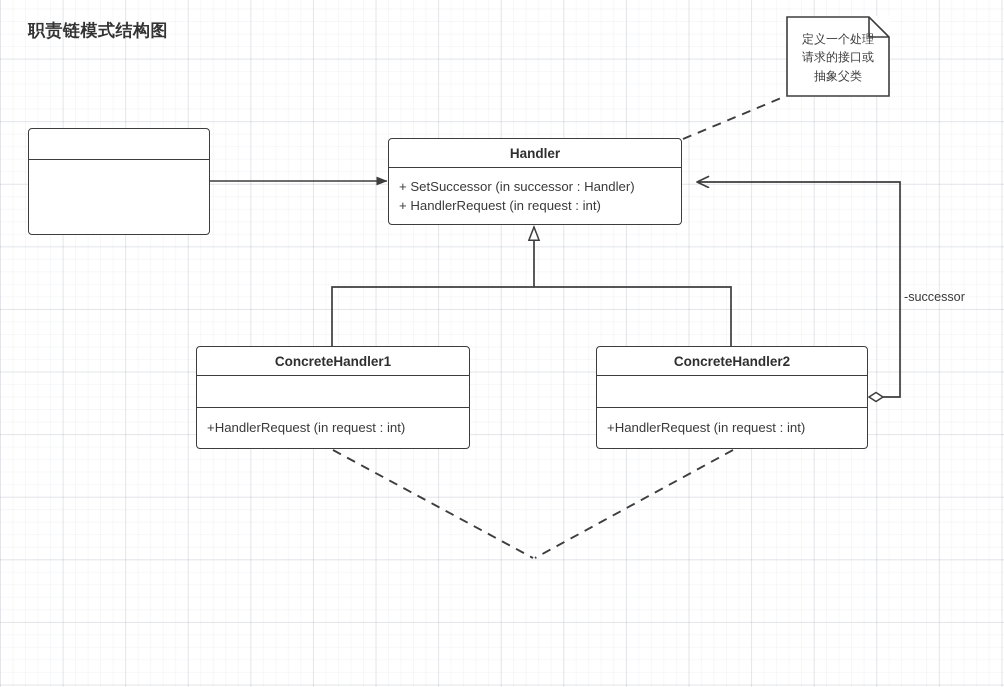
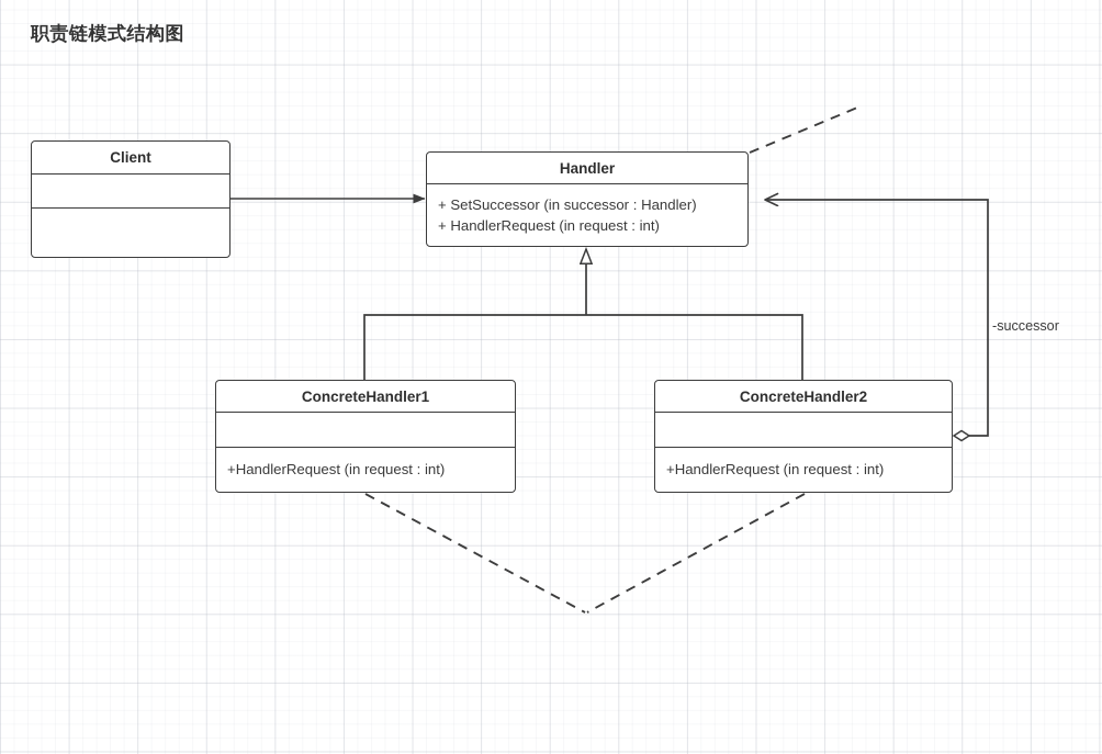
  职责链模式结构图
+ Client
  Handler
  + SetSuccessor (in successor : Handler)
  + HandlerRequest (in request : int)
  ConcreteHandler1
  +HandlerRequest (in request : int)
  ConcreteHandler2
  +HandlerRequest (in request : int)
- 定义一个处理
- 请求的接口或
- 抽象父类
  -successor
